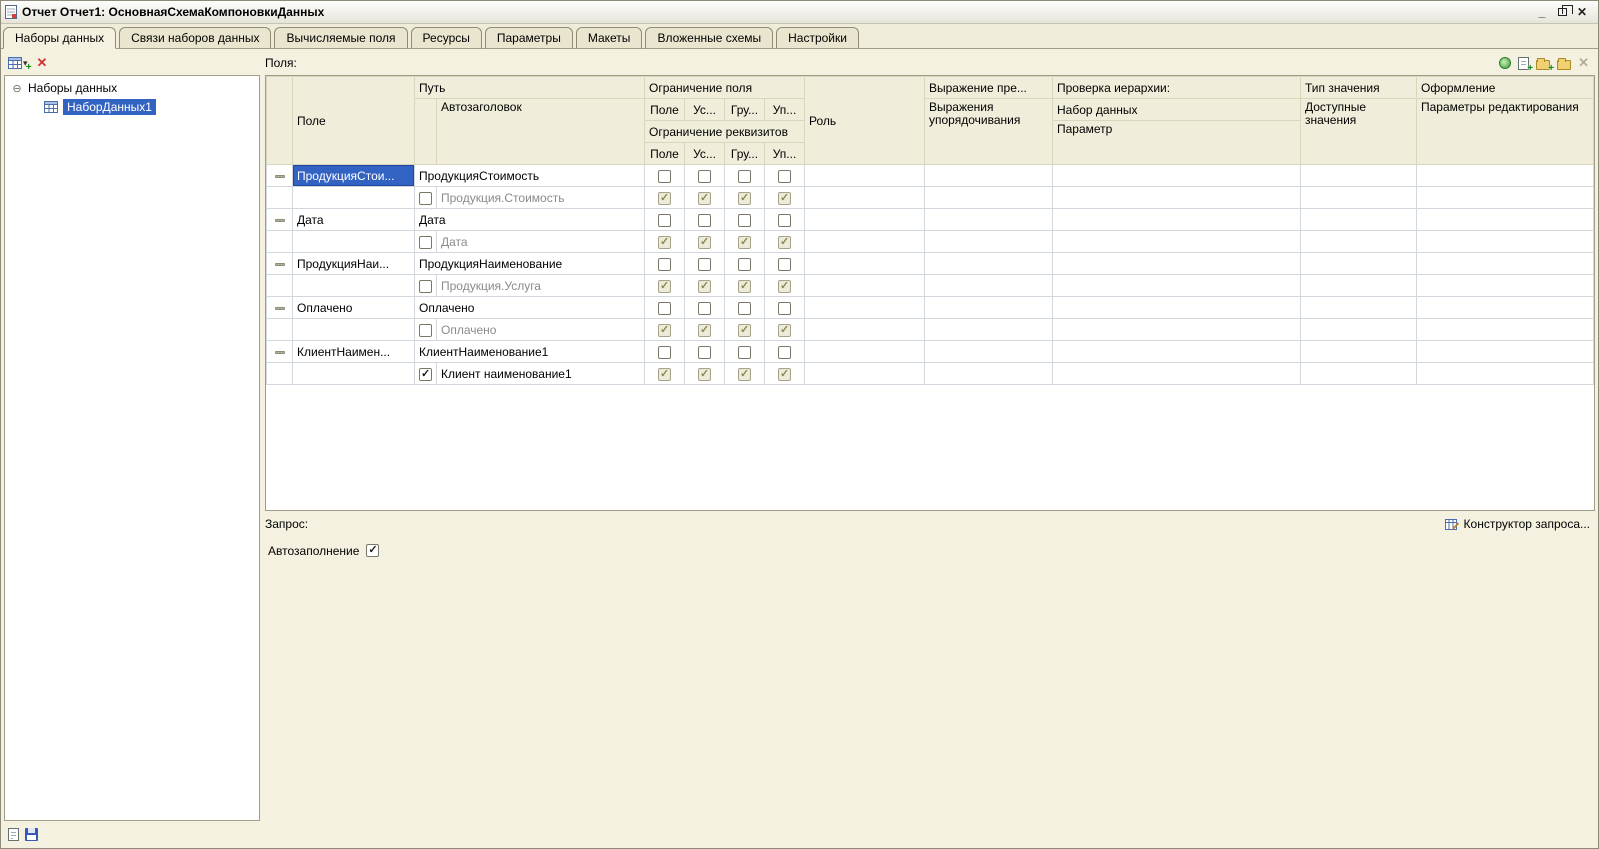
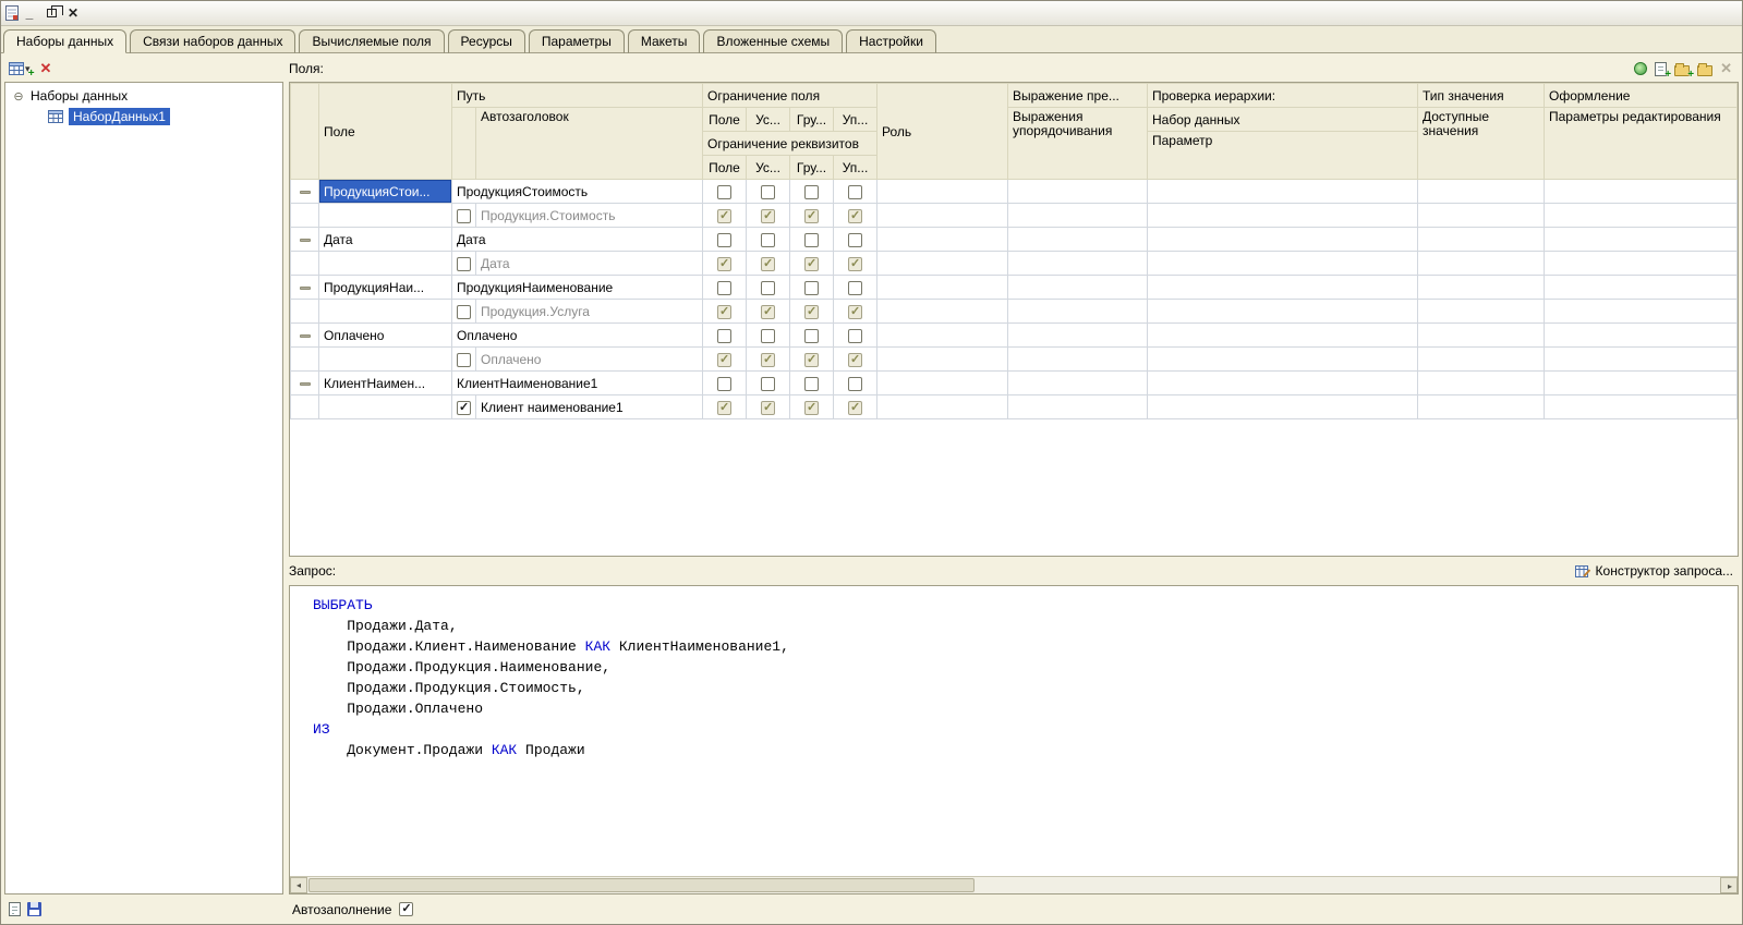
- Отчет Отчет1: ОсновнаяСхемаКомпоновкиДанных
  _
  ✕
  Наборы данных
  Связи наборов данных
  Вычисляемые поля
  Ресурсы
  Параметры
  Макеты
  Вложенные схемы
  Настройки
  +
  ▾
  ✕
  ⊖
  Наборы данных
  НаборДанных1
  Поля:
  +
  +
  ✕
  	Поле	Путь	Ограничение поля	Роль	Выражение пре...	Проверка иерархии:	Тип значения	Оформление
  	Автозаголовок	Поле	Ус...	Гру...	Уп...	Выражения упорядочивания	Набор данных	Доступные значения	Параметры редактирования
  Ограничение реквизитов	Параметр
  Поле	Ус...	Гру...	Уп...
  	ПродукцияСтои...	ПродукцияСтоимость
  			Продукция.Стоимость
  	Дата	Дата
  			Дата
  	ПродукцияНаи...	ПродукцияНаименование
  			Продукция.Услуга
  	Оплачено	Оплачено
  			Оплачено
  	КлиентНаимен...	КлиентНаименование1
  			Клиент наименование1
  Запрос:
  Конструктор запроса...
+ ВЫБРАТЬ
+ Продажи.Дата,
+ Продажи.Клиент.Наименование КАК КлиентНаименование1,
+ Продажи.Продукция.Наименование,
+ Продажи.Продукция.Стоимость,
+ Продажи.Оплачено
+ ИЗ
+ Документ.Продажи КАК Продажи
+ ◂
+ ▸
  Автозаполнение
